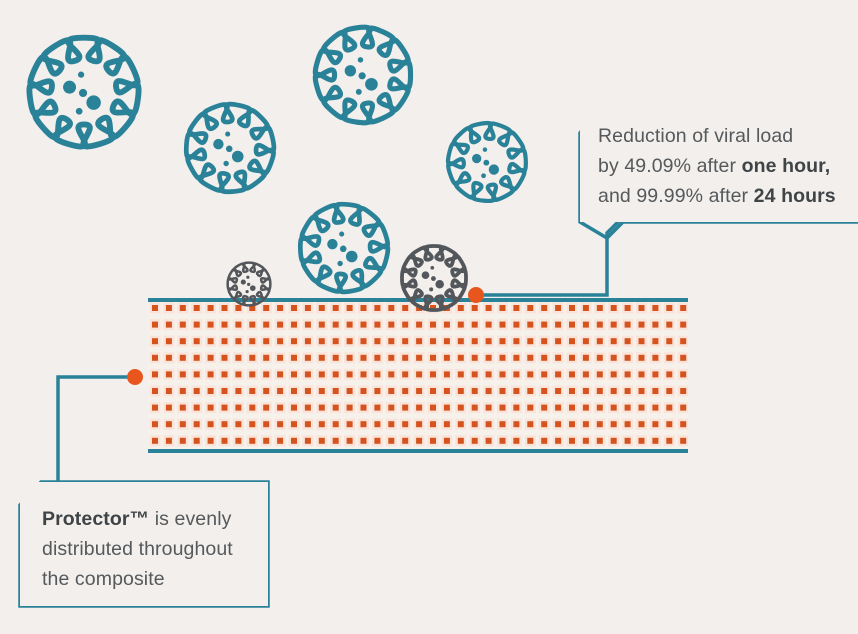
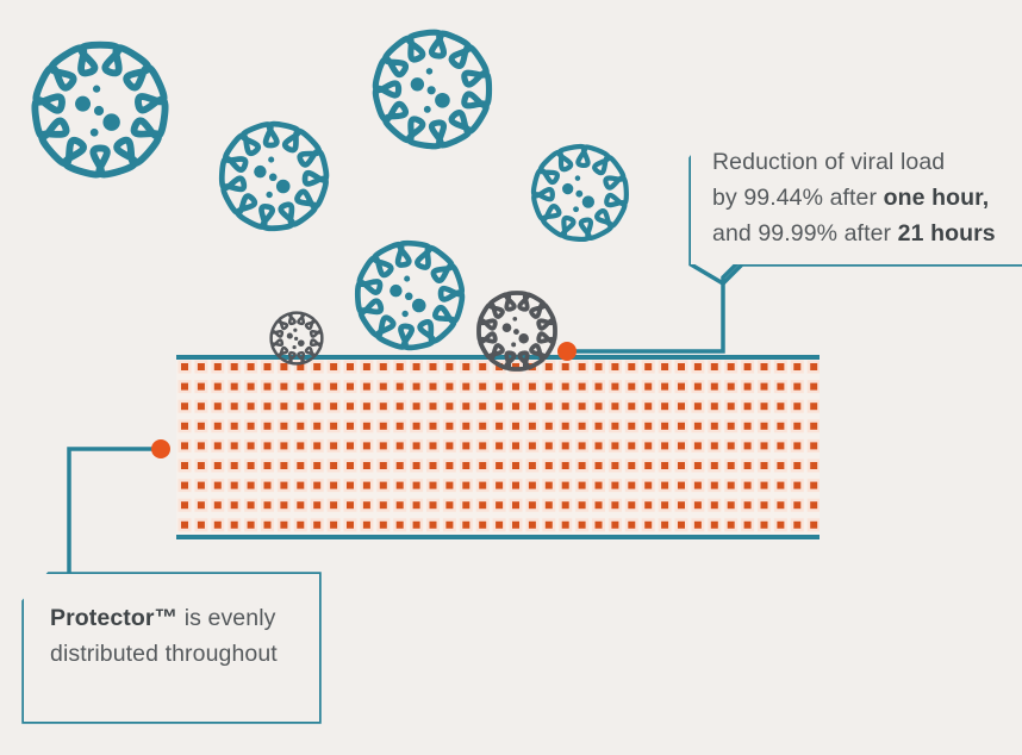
  Reduction of viral load
- by 49.09% after one hour,
+ by 99.44% after one hour,
- and 99.99% after 24 hours
+ and 99.99% after 21 hours
  Protector™ is evenly
  distributed throughout
- the composite
